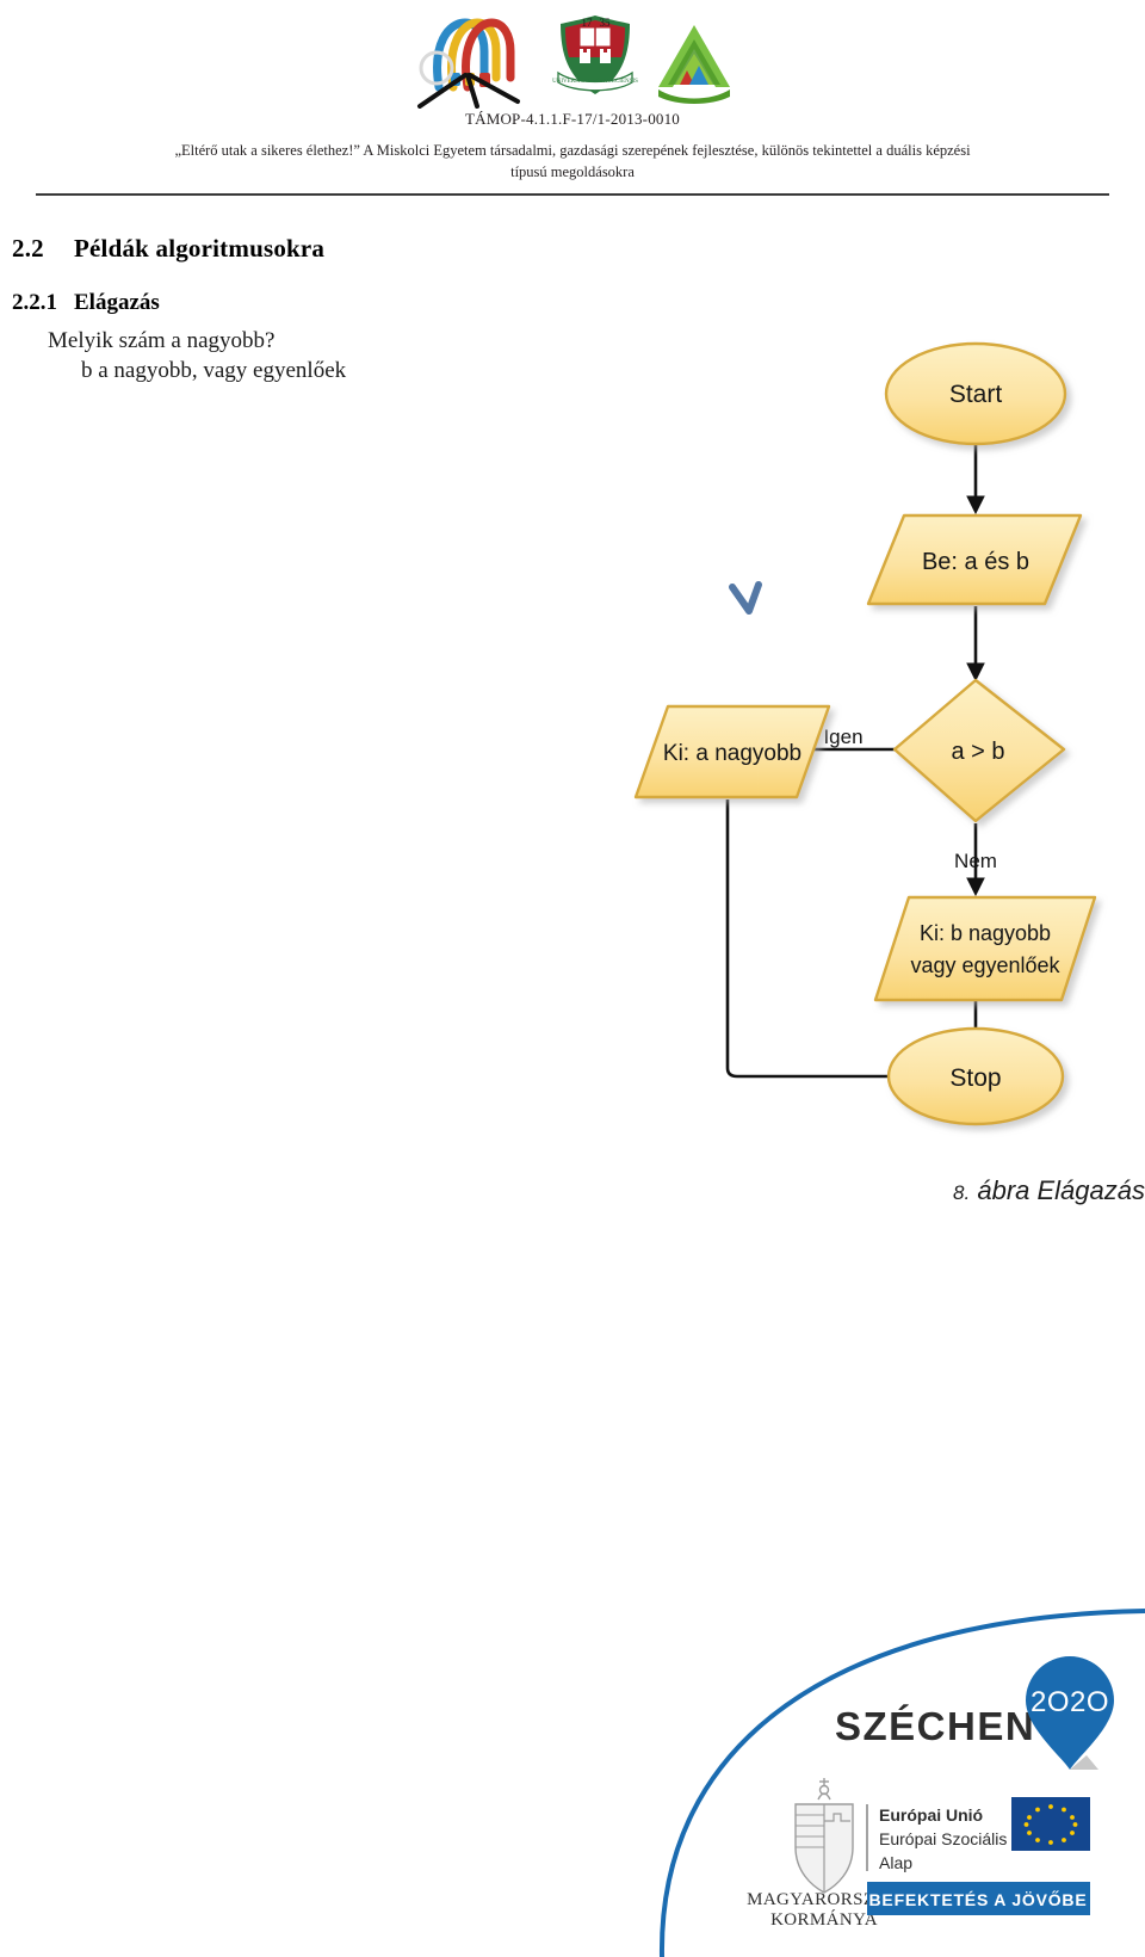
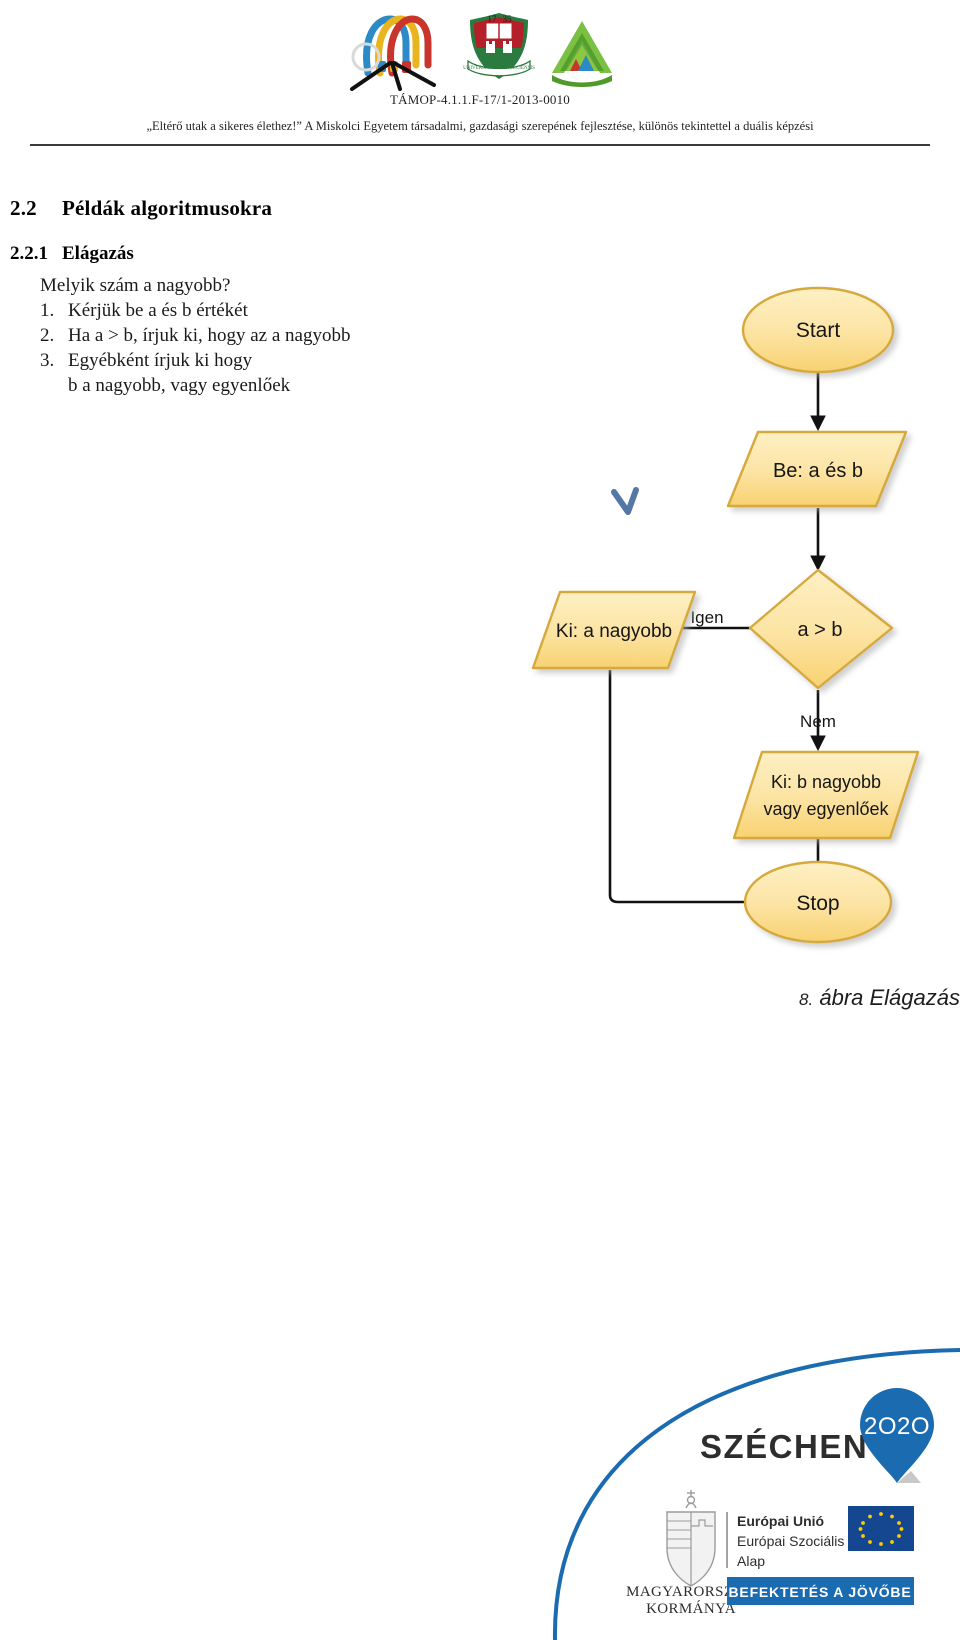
  17
  35
  TÁMOP-4.1.1.F-17/1-2013-0010
  „Eltérő utak a sikeres élethez!” A Miskolci Egyetem társadalmi, gazdasági szerepének fejlesztése, különös tekintettel a duális képzési
- típusú megoldásokra
  2.2 Példák algoritmusokra
  2.2.1 Elágazás
  Melyik szám a nagyobb?
+ 1.
+ Kérjük be a és b értékét
+ 2.
+ Ha a > b, írjuk ki, hogy az a nagyobb
+ 3.
+ Egyébként írjuk ki hogy
  b a nagyobb, vagy egyenlőek
  Start
  Be: a és b
  a > b
  Igen
  Nem
  Ki: a nagyobb
  Ki: b nagyobb
  vagy egyenlőek
  Stop
  8. ábra Elágazás
  SZÉCHEN
  2O2O
  MAGYARORS
  KORMÁNYA
  Európai Unió
  Európai Szociális
  Alap
  BEFEKTETÉS A JÖVŐBE
